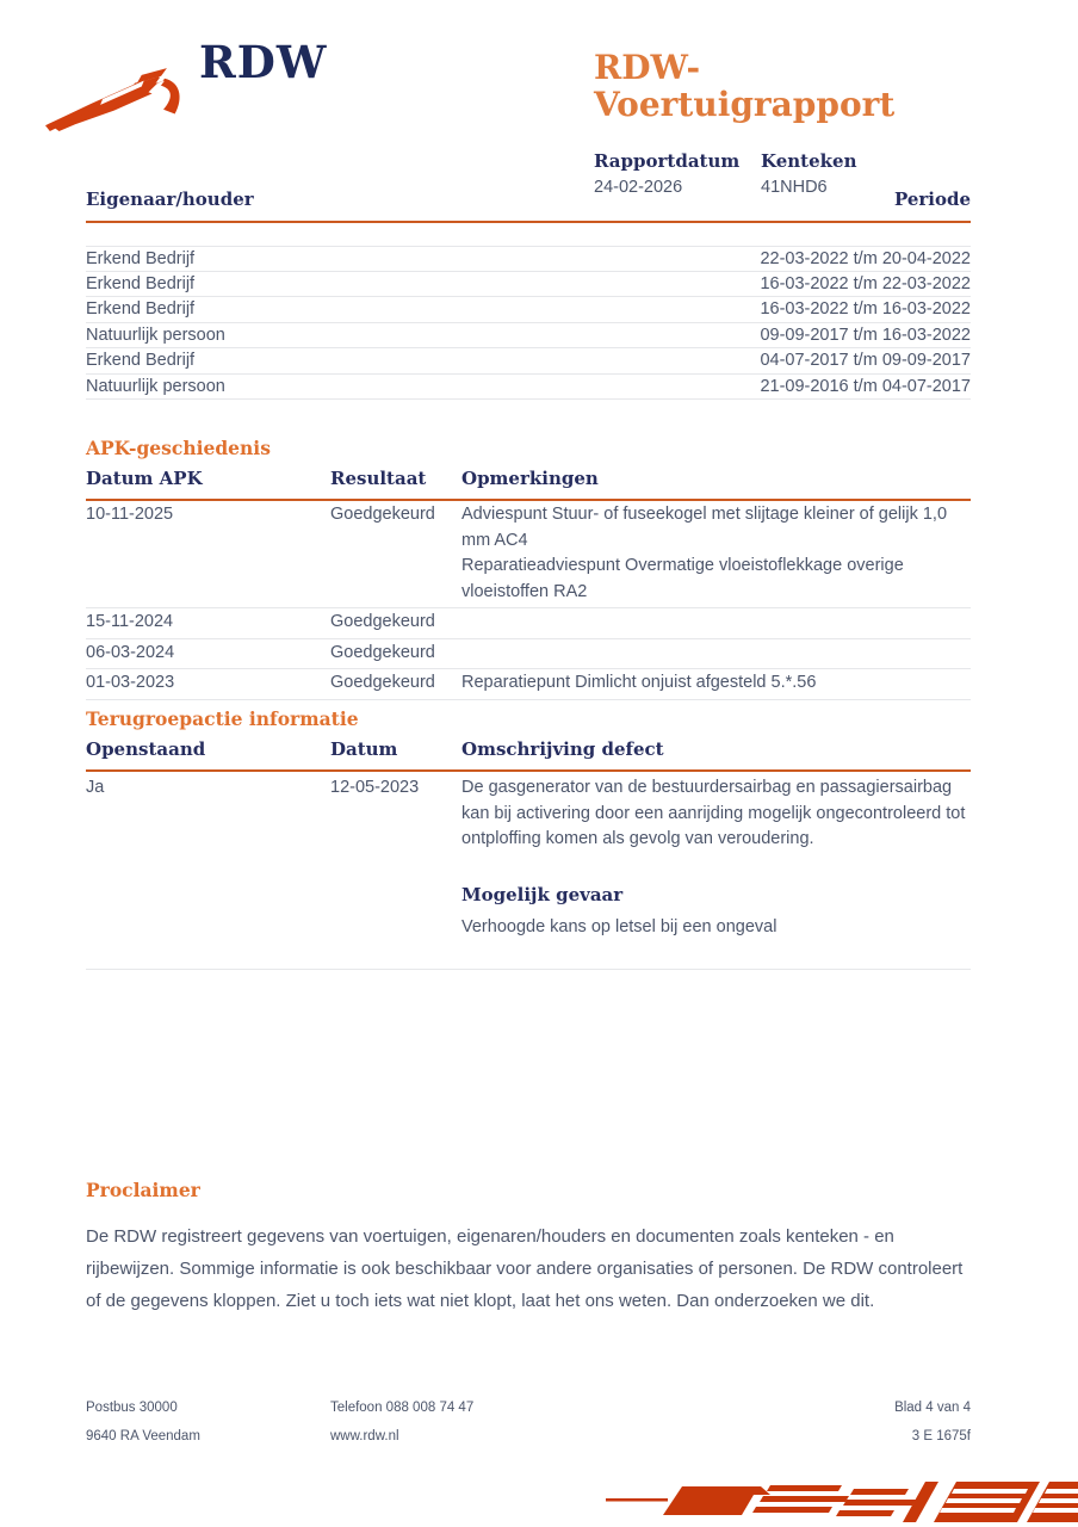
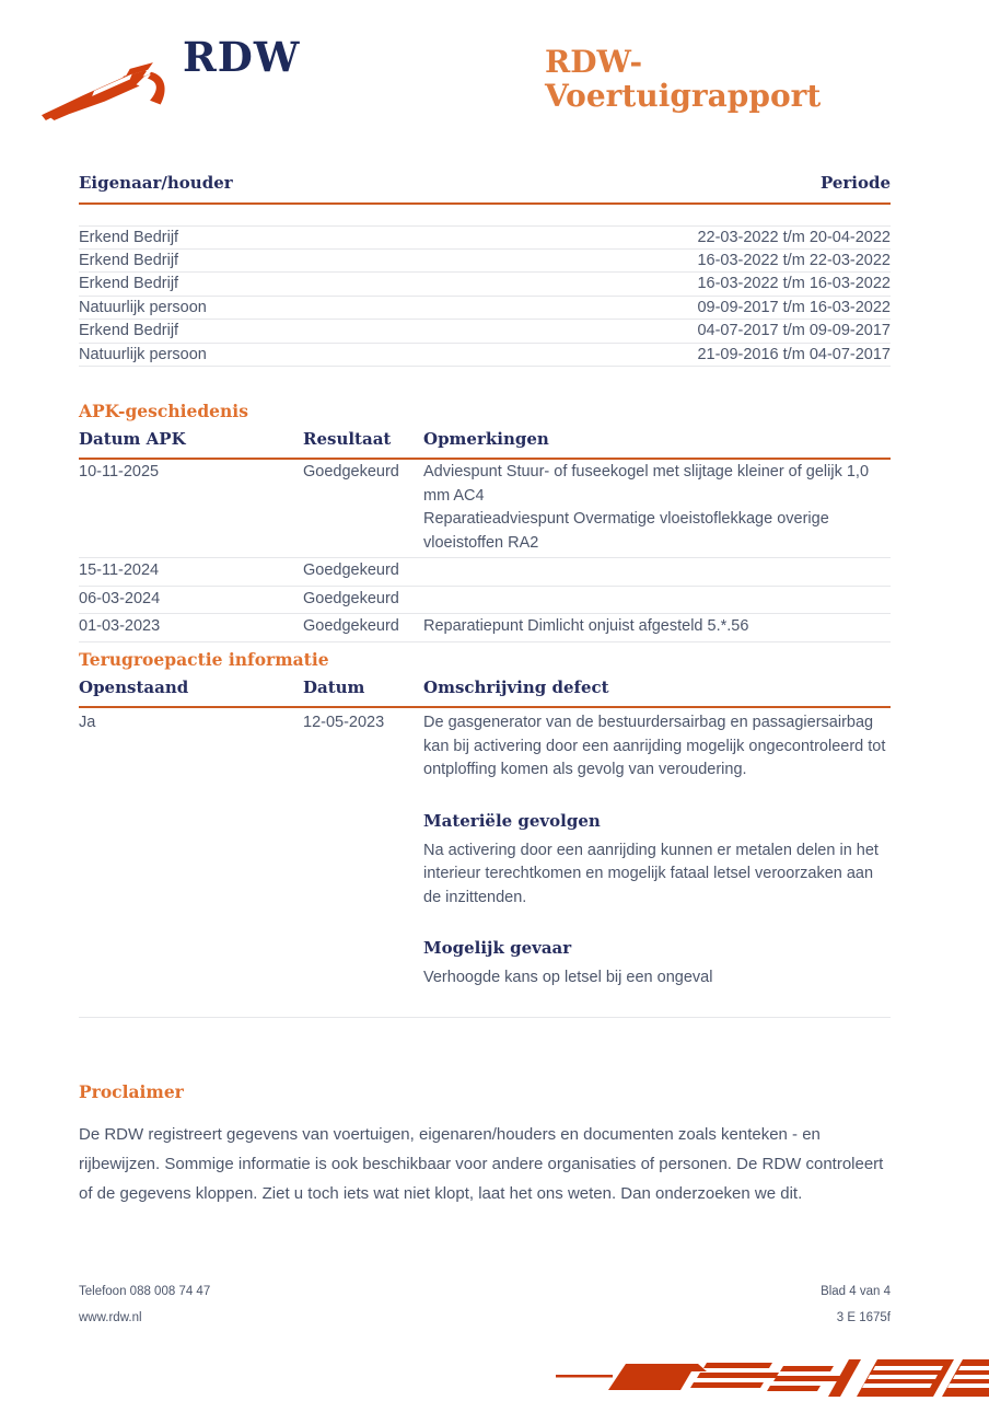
  RDW
  RDW-Voertuigrapport
- Rapportdatum
- 24-02-2026
- Kenteken
- 41NHD6
  Eigenaar/houder
  Periode
  Erkend Bedrijf
  22-03-2022 t/m 20-04-2022
  Erkend Bedrijf
  16-03-2022 t/m 22-03-2022
  Erkend Bedrijf
  16-03-2022 t/m 16-03-2022
  Natuurlijk persoon
  09-09-2017 t/m 16-03-2022
  Erkend Bedrijf
  04-07-2017 t/m 09-09-2017
  Natuurlijk persoon
  21-09-2016 t/m 04-07-2017
  APK-geschiedenis
  Datum APK
  Resultaat
  Opmerkingen
  10-11-2025
  Goedgekeurd
  Adviespunt Stuur- of fuseekogel met slijtage kleiner of gelijk 1,0 mm AC4
  Reparatieadviespunt Overmatige vloeistoflekkage overige vloeistoffen RA2
  15-11-2024
  Goedgekeurd
  06-03-2024
  Goedgekeurd
  01-03-2023
  Goedgekeurd
  Reparatiepunt Dimlicht onjuist afgesteld 5.*.56
  Terugroepactie informatie
  Openstaand
  Datum
  Omschrijving defect
  Ja
  12-05-2023
  De gasgenerator van de bestuurdersairbag en passagiersairbag kan bij activering door een aanrijding mogelijk ongecontroleerd tot ontploffing komen als gevolg van veroudering.
+ Materiële gevolgen
+ Na activering door een aanrijding kunnen er metalen delen in het interieur terechtkomen en mogelijk fataal letsel veroorzaken aan de inzittenden.
  Mogelijk gevaar
  Verhoogde kans op letsel bij een ongeval
  Proclaimer
  De RDW registreert gegevens van voertuigen, eigenaren/houders en documenten zoals kenteken - en rijbewijzen. Sommige informatie is ook beschikbaar voor andere organisaties of personen. De RDW controleert of de gegevens kloppen. Ziet u toch iets wat niet klopt, laat het ons weten. Dan onderzoeken we dit.
- Postbus 30000
- 9640 RA Veendam
  Telefoon 088 008 74 47
  www.rdw.nl
  Blad 4 van 4
  3 E 1675f
